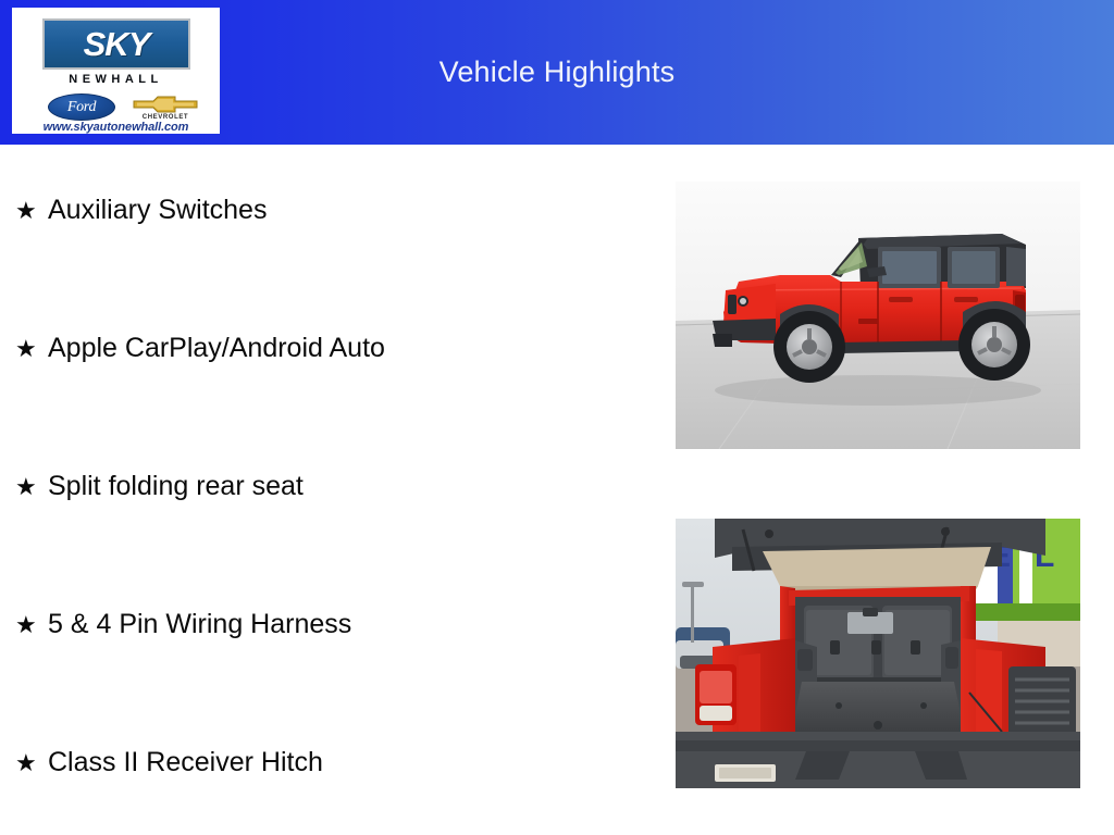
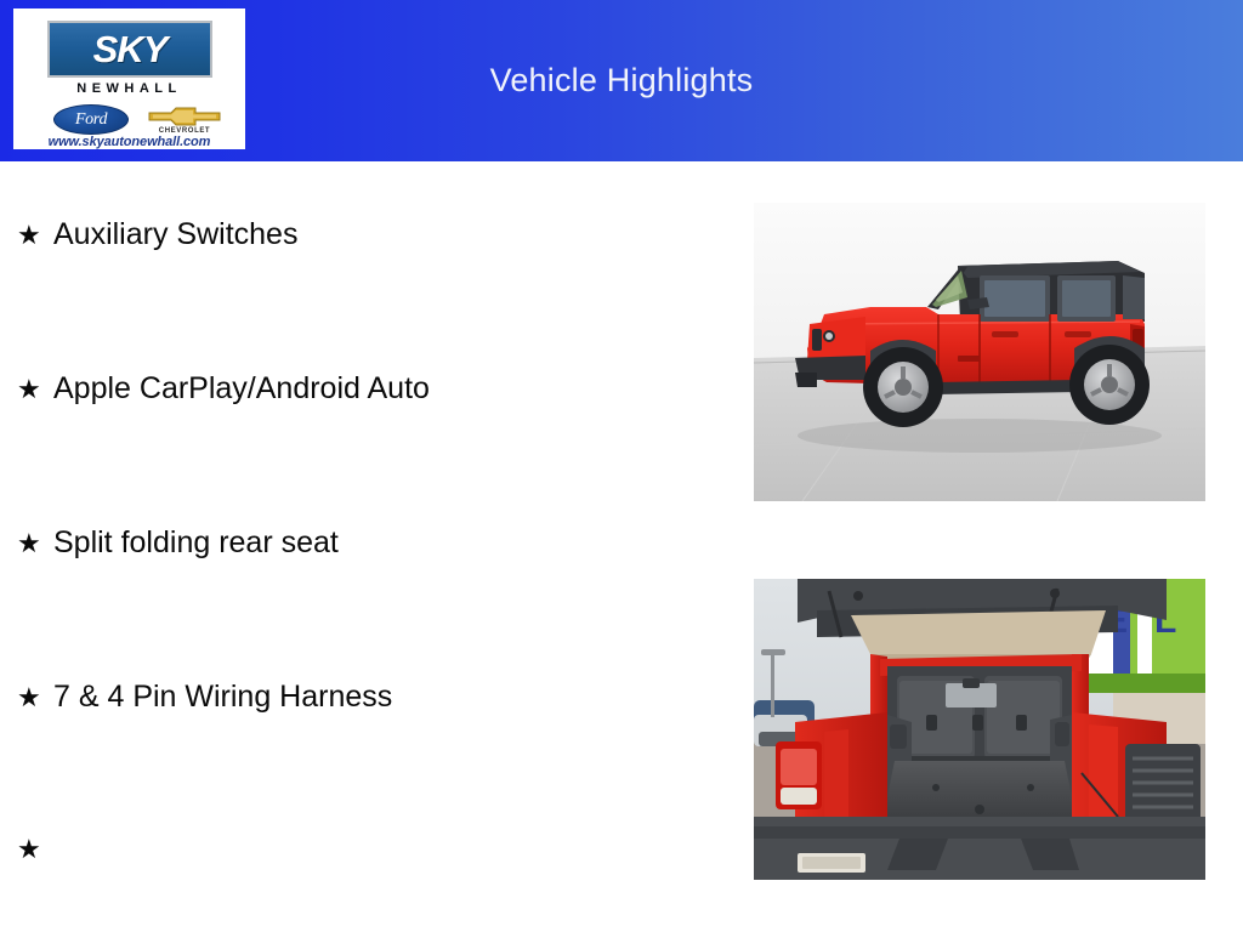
  Vehicle Highlights
  SKY
  NEWHALL
  Ford
  www.skyautonewhall.com
  ★
  Auxiliary Switches
  ★
  Apple CarPlay/Android Auto
  ★
  Split folding rear seat
  ★
- 5 & 4 Pin Wiring Harness
+ 7 & 4 Pin Wiring Harness
  ★
- Class II Receiver Hitch
  L
